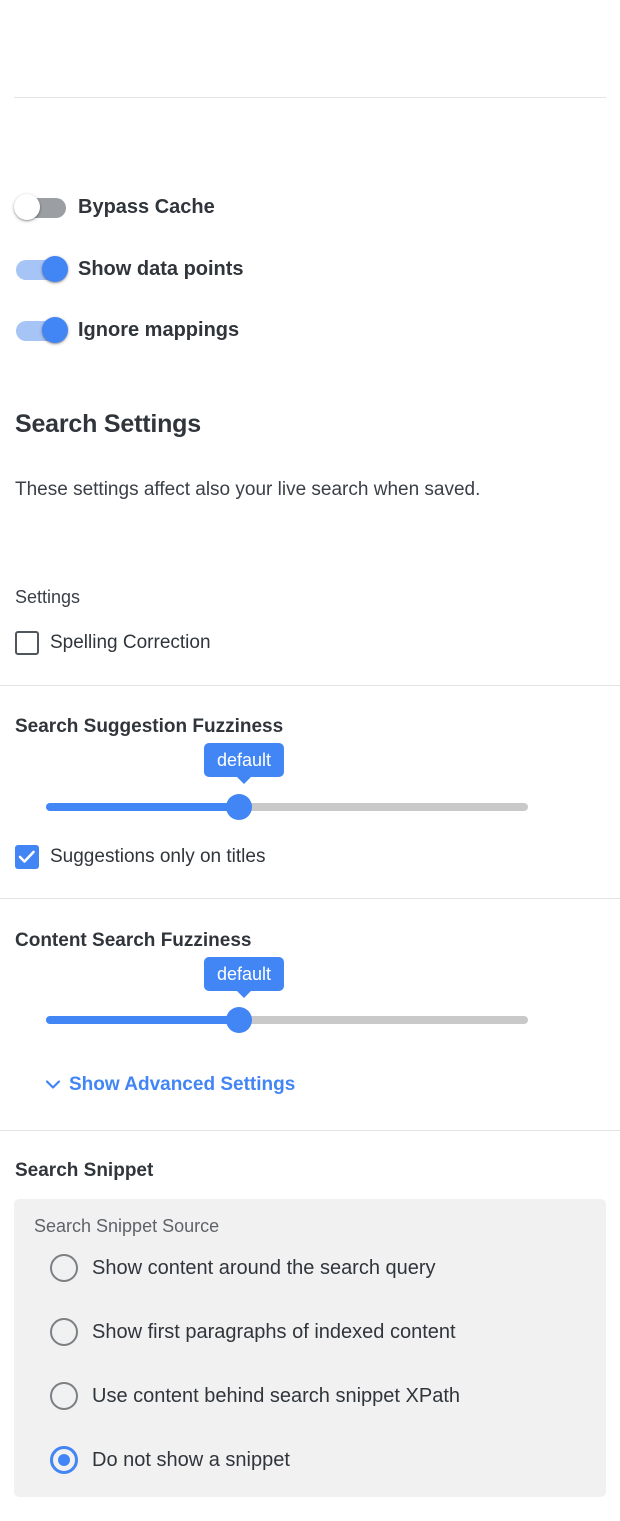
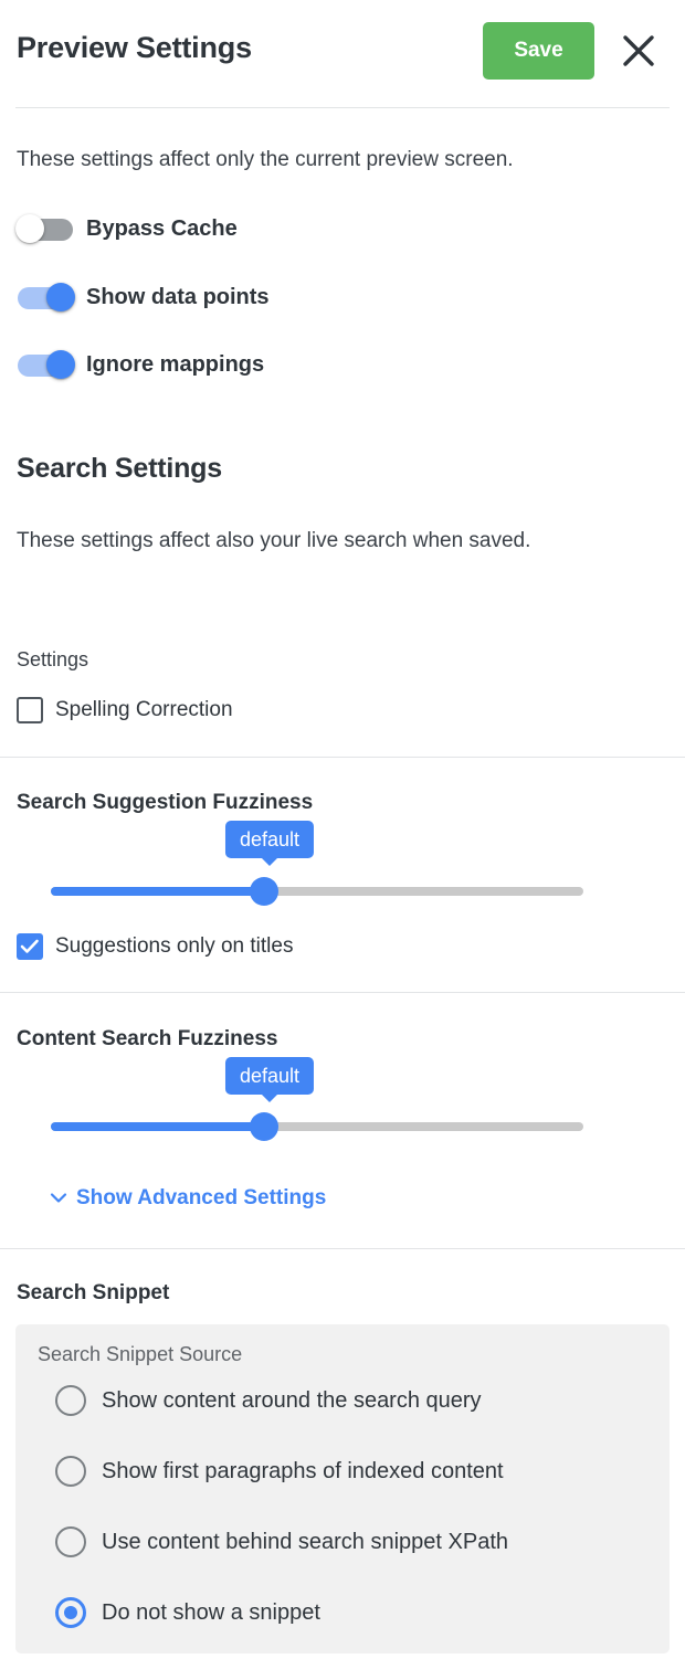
+ Preview Settings
+ Save
+ These settings affect only the current preview screen.
  Bypass Cache
  Show data points
  Ignore mappings
  Search Settings
  These settings affect also your live search when saved.
  Settings
  Spelling Correction
  Search Suggestion Fuzziness
  default
  Suggestions only on titles
  Content Search Fuzziness
  default
  Show Advanced Settings
  Search Snippet
  Search Snippet Source
  Show content around the search query
  Show first paragraphs of indexed content
  Use content behind search snippet XPath
  Do not show a snippet
